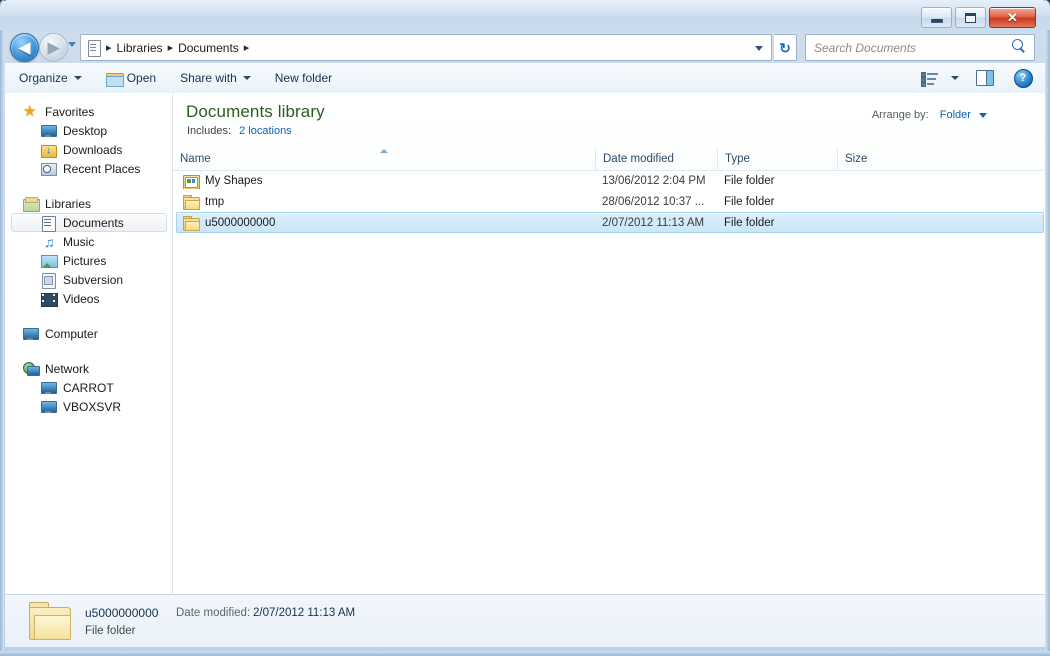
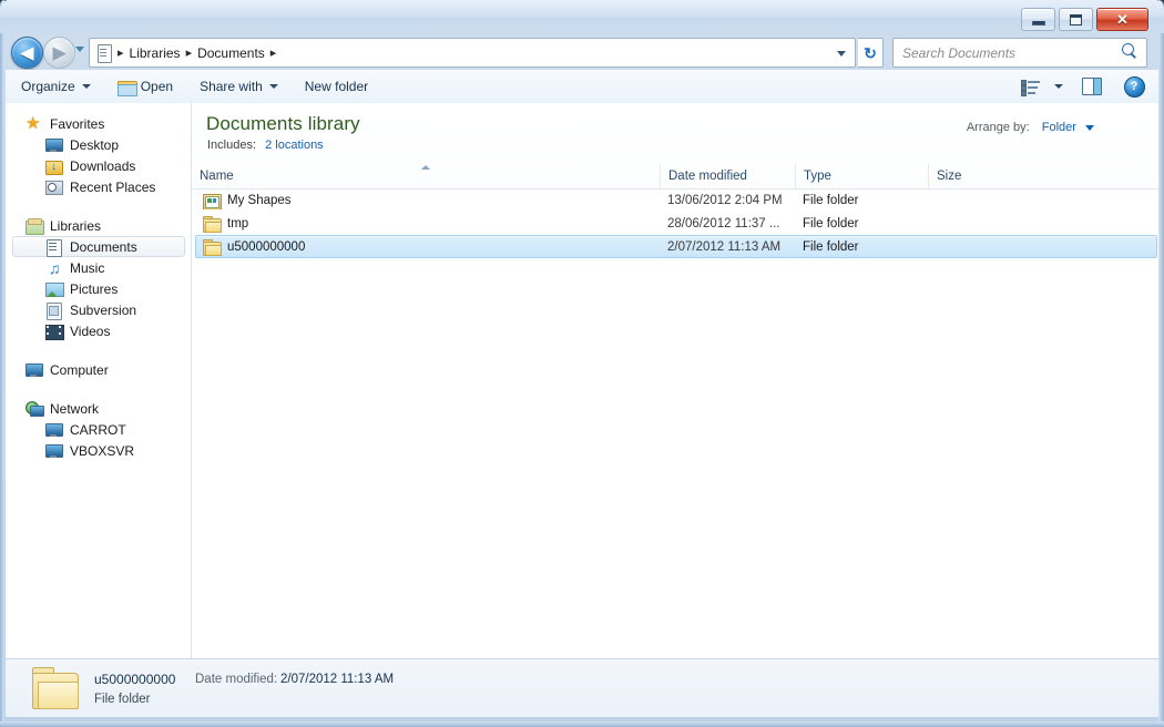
  ✕
  ◀
  ▶
  ▸
  Libraries
  ▸
  Documents
  ▸
  ↻
  Search Documents
  Organize
  Open
  Share with
  New folder
  ?
  ★
  Favorites
  Desktop
  ↓
  Downloads
  Recent Places
  Libraries
  Documents
  ♫
  Music
  Pictures
  Subversion
  Videos
  Computer
  Network
  CARROT
  VBOXSVR
  Documents library
  Includes: 2 locations
  Arrange by: Folder
  Name
  Date modified
  Type
  Size
  My Shapes
  13/06/2012 2:04 PM
  File folder
  tmp
- 28/06/2012 10:37 ...
+ 28/06/2012 11:37 ...
  File folder
  u5000000000
  2/07/2012 11:13 AM
  File folder
  u5000000000
  Date modified:
  2/07/2012 11:13 AM
  File folder
